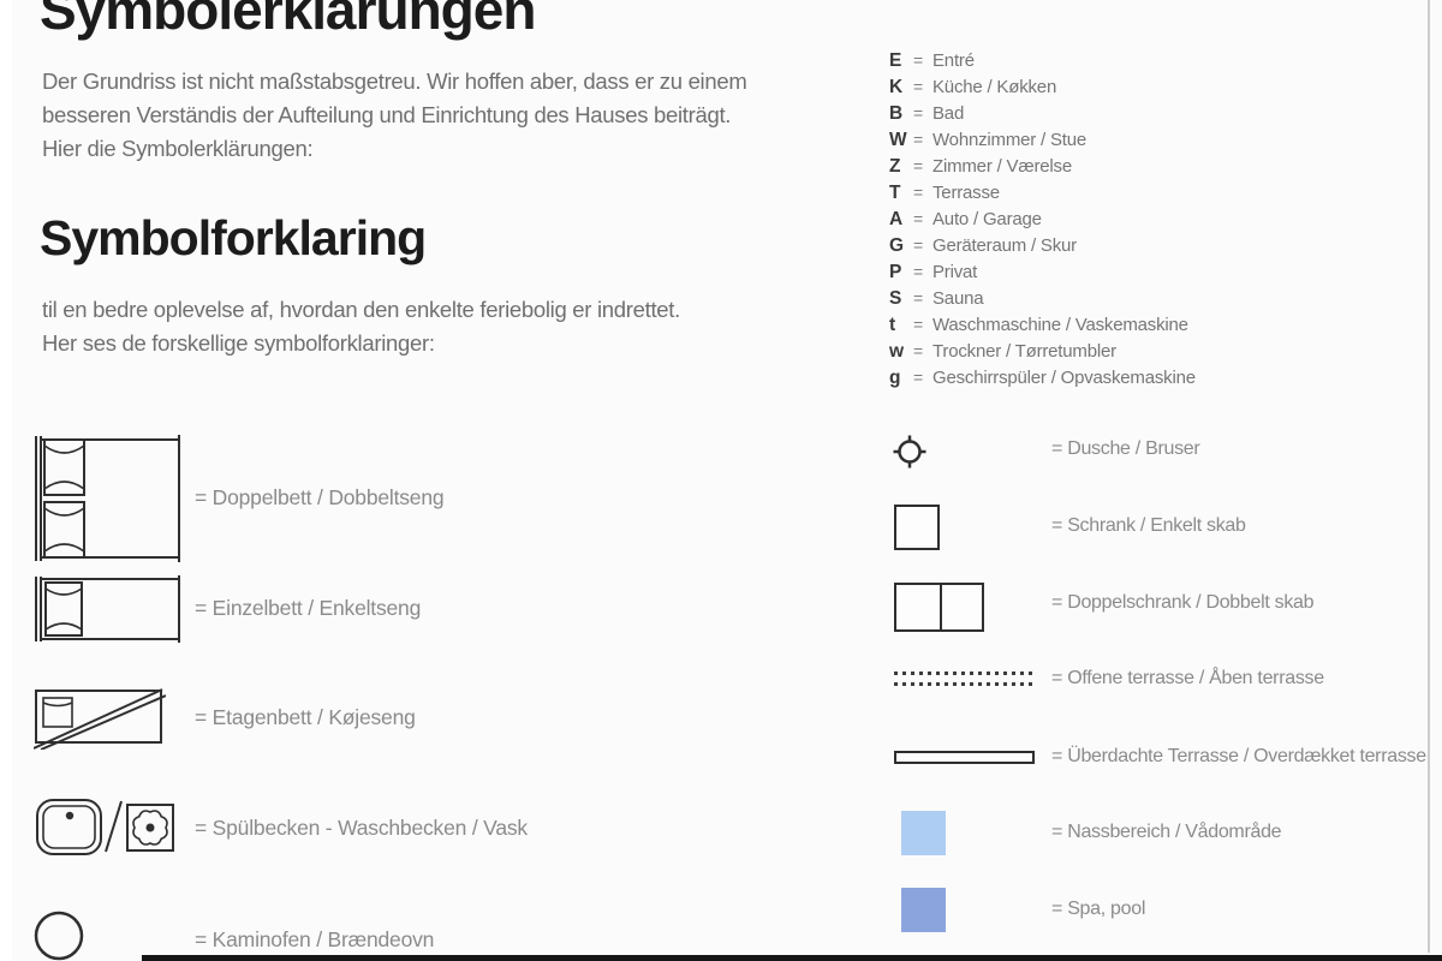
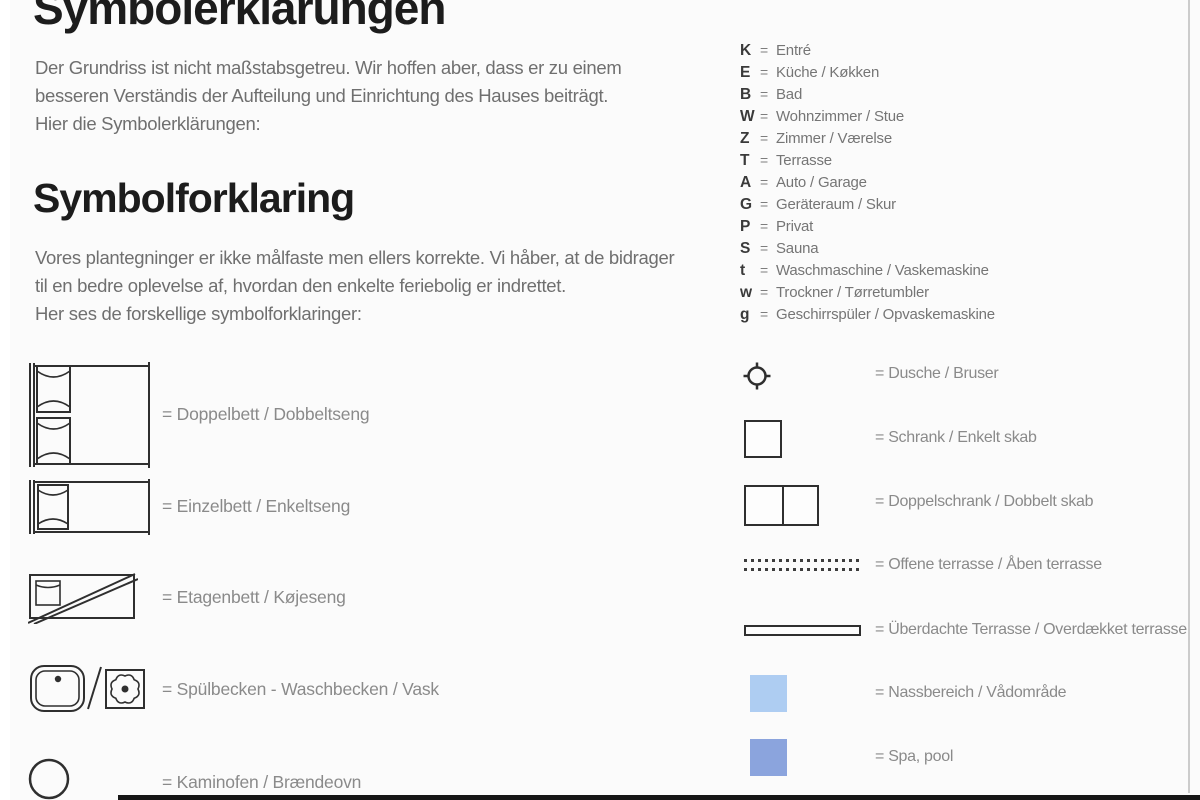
  Symbolerklärungen
  Der Grundriss ist nicht maßstabsgetreu. Wir hoffen aber, dass er zu einem
  besseren Verständis der Aufteilung und Einrichtung des Hauses beiträgt.
  Hier die Symbolerklärungen:
  Symbolforklaring
+ Vores plantegninger er ikke målfaste men ellers korrekte. Vi håber, at de bidrager
  til en bedre oplevelse af, hvordan den enkelte feriebolig er indrettet.
  Her ses de forskellige symbolforklaringer:
- E
+ K
  =
  Entré
- K
+ E
  =
  Küche / Køkken
  B
  =
  Bad
  W
  =
  Wohnzimmer / Stue
  Z
  =
  Zimmer / Værelse
  T
  =
  Terrasse
  A
  =
  Auto / Garage
  G
  =
  Geräteraum / Skur
  P
  =
  Privat
  S
  =
  Sauna
  t
  =
  Waschmaschine / Vaskemaskine
  w
  =
  Trockner / Tørretumbler
  g
  =
  Geschirrspüler / Opvaskemaskine
  = Doppelbett / Dobbeltseng
  = Einzelbett / Enkeltseng
  = Etagenbett / Køjeseng
  = Spülbecken - Waschbecken / Vask
  = Kaminofen / Brændeovn
  = Dusche / Bruser
  = Schrank / Enkelt skab
  = Doppelschrank / Dobbelt skab
  = Offene terrasse / Åben terrasse
  = Überdachte Terrasse / Overdækket terrasse
  = Nassbereich / Vådområde
  = Spa, pool
